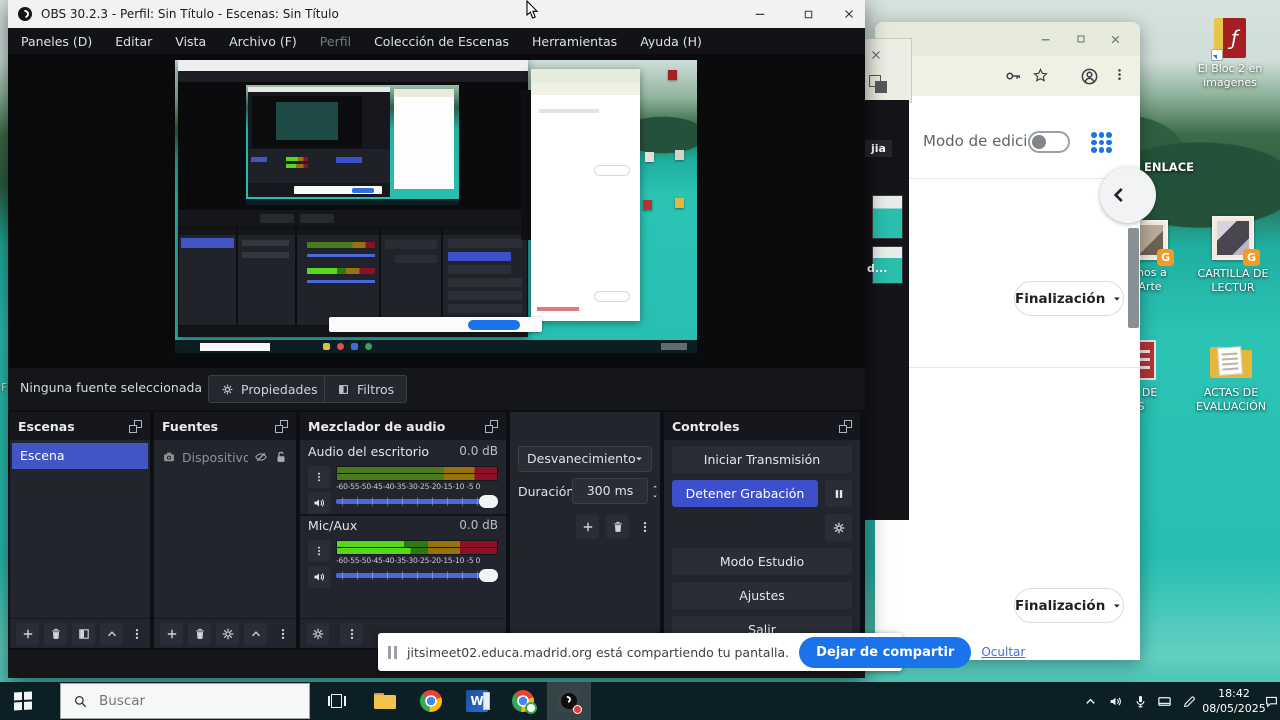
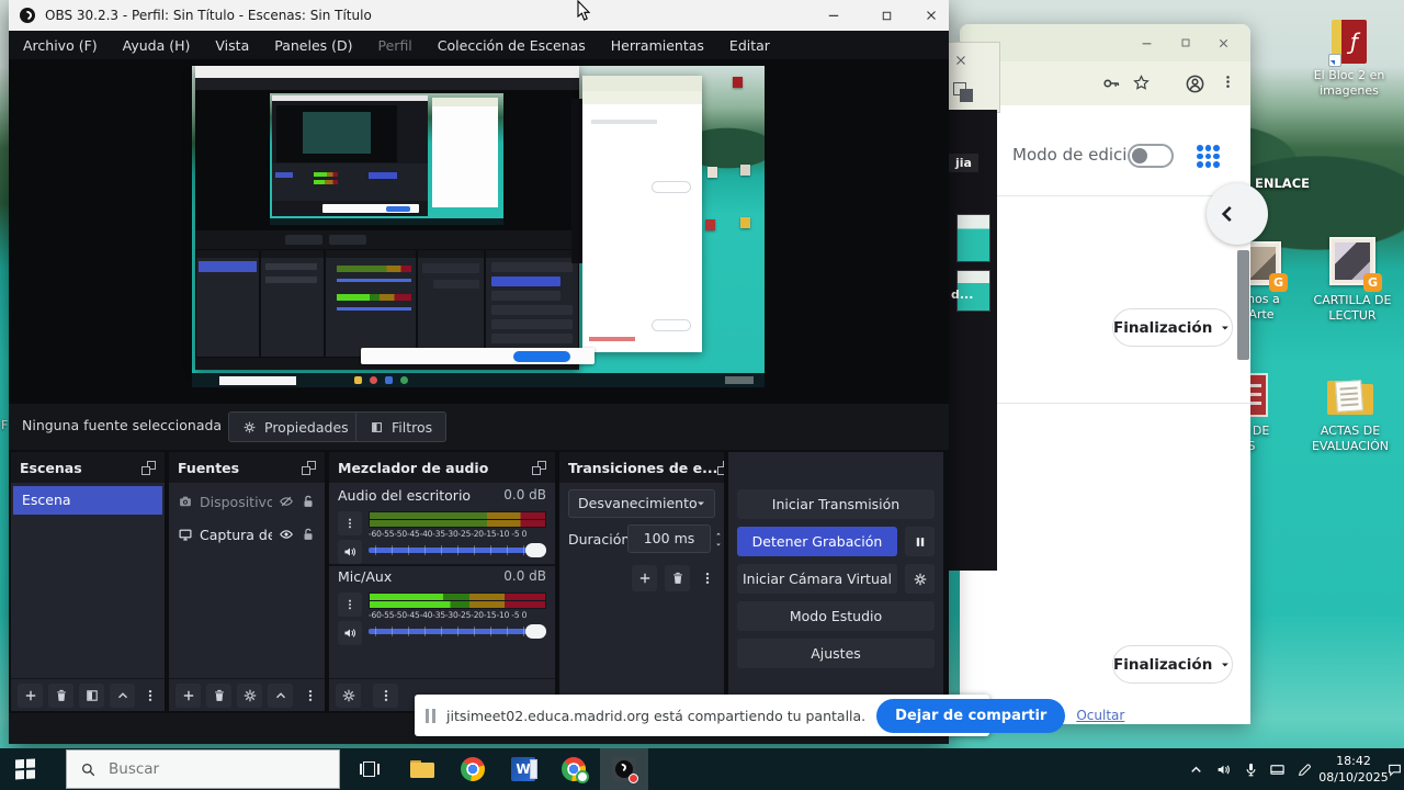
  F
  Modo de edici
  Finalización
  Finalización
  jia
  d...
  ƒ
  El Bloc 2 en imagenes
  ENLACE
  G
  os a
  Arte
  G
  CARTILLA DE
  LECTUR
  S
  ACTAS DE
  EVALUACIÓN
  OBS 30.2.3 - Perfil: Sin Título - Escenas: Sin Título
- Paneles (D)
+ Archivo (F)
- Editar
+ Ayuda (H)
  Vista
- Archivo (F)
+ Paneles (D)
  Perfil
  Colección de Escenas
  Herramientas
- Ayuda (H)
+ Editar
  Ninguna fuente seleccionada
  Propiedades
  Filtros
  Escenas
  Escena
  Fuentes
  Dispositivo
+ Captura de
  Mezclador de audio
  Audio del escritorio
  0.0 dB
  -60-55-50-45-40-35-30-25-20-15-10 -5 0
  Mic/Aux
  0.0 dB
  -60-55-50-45-40-35-30-25-20-15-10 -5 0
+ Transiciones de e...
  Desvanecimiento
  Duración
- 300 ms
+ 100 ms
- Controles
  Iniciar Transmisión
  Detener Grabación
+ Iniciar Cámara Virtual
  Modo Estudio
  Ajustes
- Salir
  jitsimeet02.educa.madrid.org está compartiendo tu pantalla.
  Dejar de compartir
  Ocultar
  Buscar
  W
  18:42
- 08/05/2025
+ 08/10/2025
